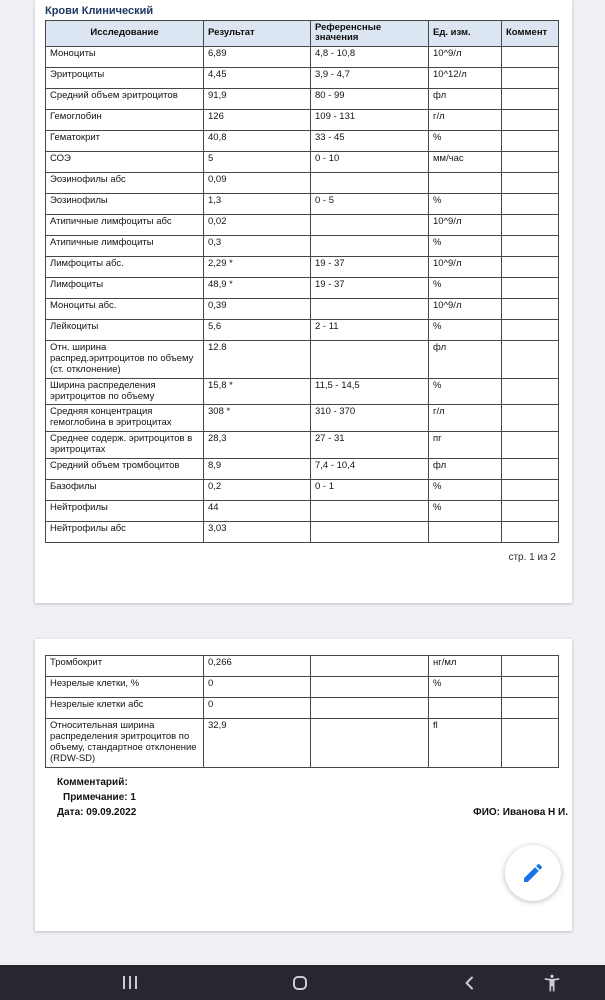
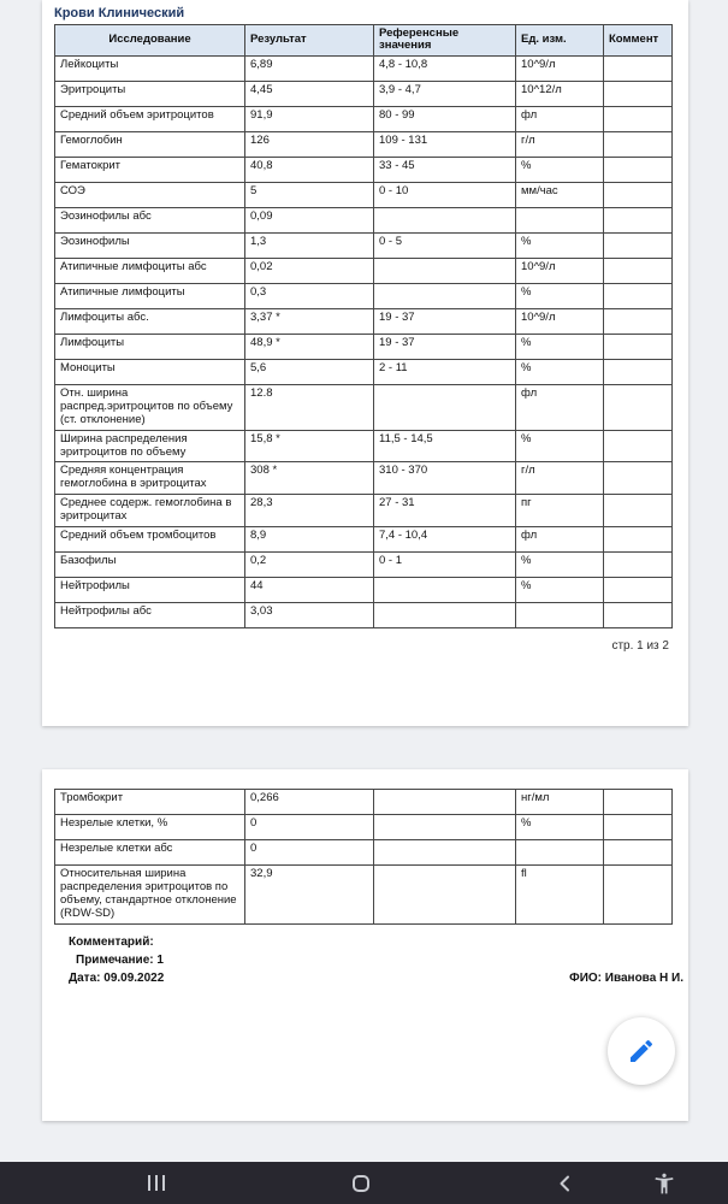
  Крови Клинический
  Исследование	Результат	Референсные значения	Ед. изм.	Коммент
- Моноциты	6,89	4,8 - 10,8	10^9/л
+ Лейкоциты	6,89	4,8 - 10,8	10^9/л
  Эритроциты	4,45	3,9 - 4,7	10^12/л
  Средний объем эритроцитов	91,9	80 - 99	фл
  Гемоглобин	126	109 - 131	г/л
  Гематокрит	40,8	33 - 45	%
  СОЭ	5	0 - 10	мм/час
  Эозинофилы абс	0,09
  Эозинофилы	1,3	0 - 5	%
  Атипичные лимфоциты абс	0,02		10^9/л
  Атипичные лимфоциты	0,3		%
- Лимфоциты абс.	2,29 *	19 - 37	10^9/л
+ Лимфоциты абс.	3,37 *	19 - 37	10^9/л
  Лимфоциты	48,9 *	19 - 37	%
- Моноциты абс.	0,39		10^9/л
- Лейкоциты	5,6	2 - 11	%
+ Моноциты	5,6	2 - 11	%
  Отн. ширина распред.эритроцитов по объему (ст. отклонение)	12.8		фл
  Ширина распределения эритроцитов по объему	15,8 *	11,5 - 14,5	%
  Средняя концентрация гемоглобина в эритроцитах	308 *	310 - 370	г/л
- Среднее содерж. эритроцитов в эритроцитах	28,3	27 - 31	пг
+ Среднее содерж. гемоглобина в эритроцитах	28,3	27 - 31	пг
  Средний объем тромбоцитов	8,9	7,4 - 10,4	фл
  Базофилы	0,2	0 - 1	%
  Нейтрофилы	44		%
  Нейтрофилы абс	3,03
  стр. 1 из 2
  Тромбокрит	0,266		нг/мл
  Незрелые клетки, %	0		%
  Незрелые клетки абс	0
  Относительная ширина распределения эритроцитов по объему, стандартное отклонение (RDW-SD)	32,9		fl
  Комментарий:
  Примечание: 1
  Дата: 09.09.2022
  ФИО: Иванова Н И.
